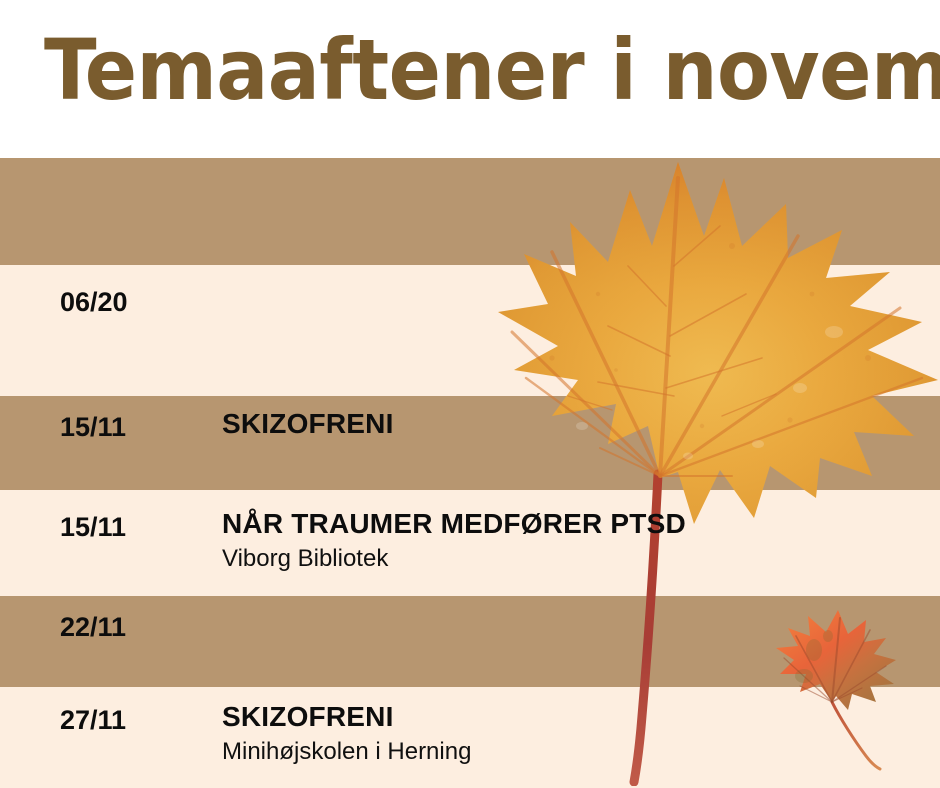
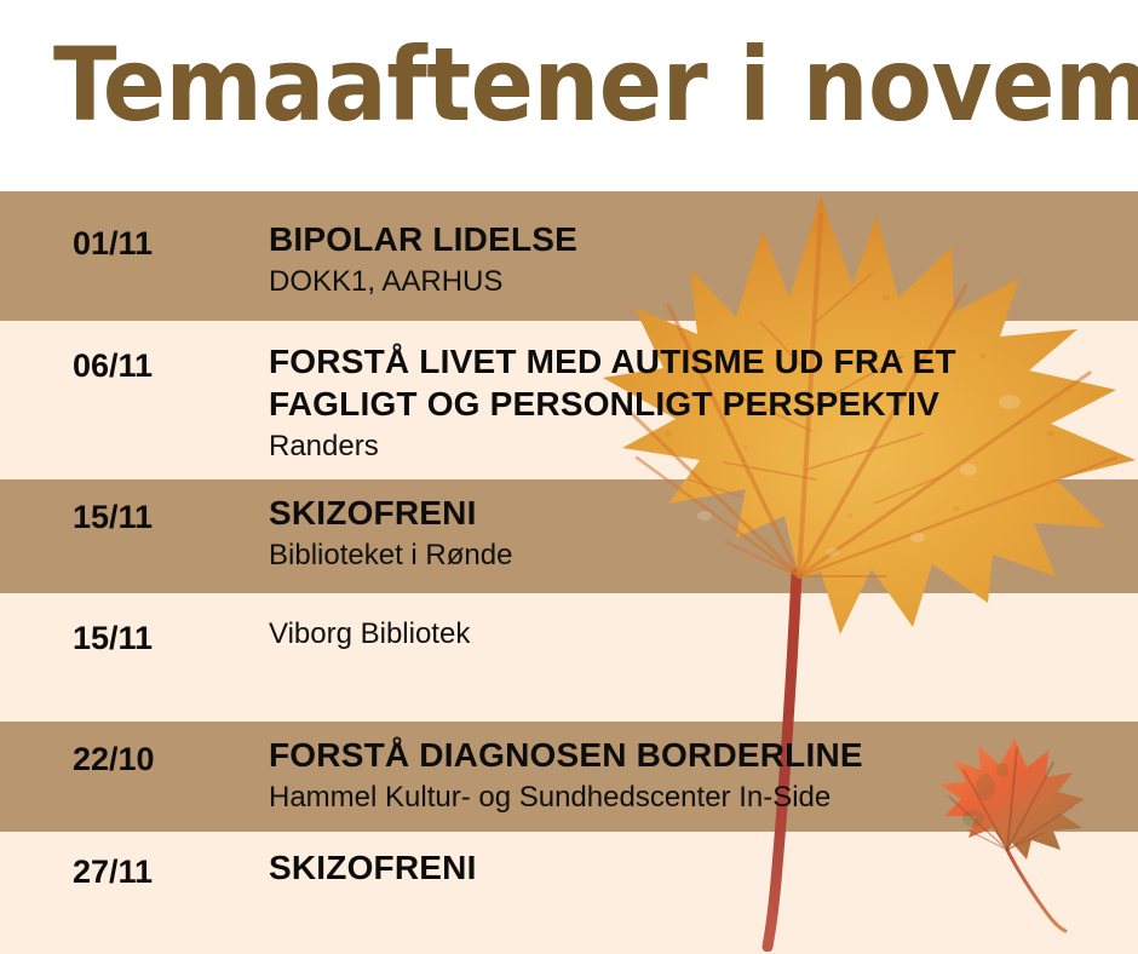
+ 01/11
+ BIPOLAR LIDELSE
+ DOKK1, AARHUS
- 06/20
+ 06/11
+ FORSTÅ LIVET MED AUTISME UD FRA ET
+ FAGLIGT OG PERSONLIGT PERSPEKTIV
+ Randers
  15/11
  SKIZOFRENI
+ Biblioteket i Rønde
  15/11
- NÅR TRAUMER MEDFØRER PTSD
  Viborg Bibliotek
- 22/11
+ 22/10
+ FORSTÅ DIAGNOSEN BORDERLINE
+ Hammel Kultur- og Sundhedscenter In-Side
  27/11
  SKIZOFRENI
- Minihøjskolen i Herning
  Temaaftener i novem
